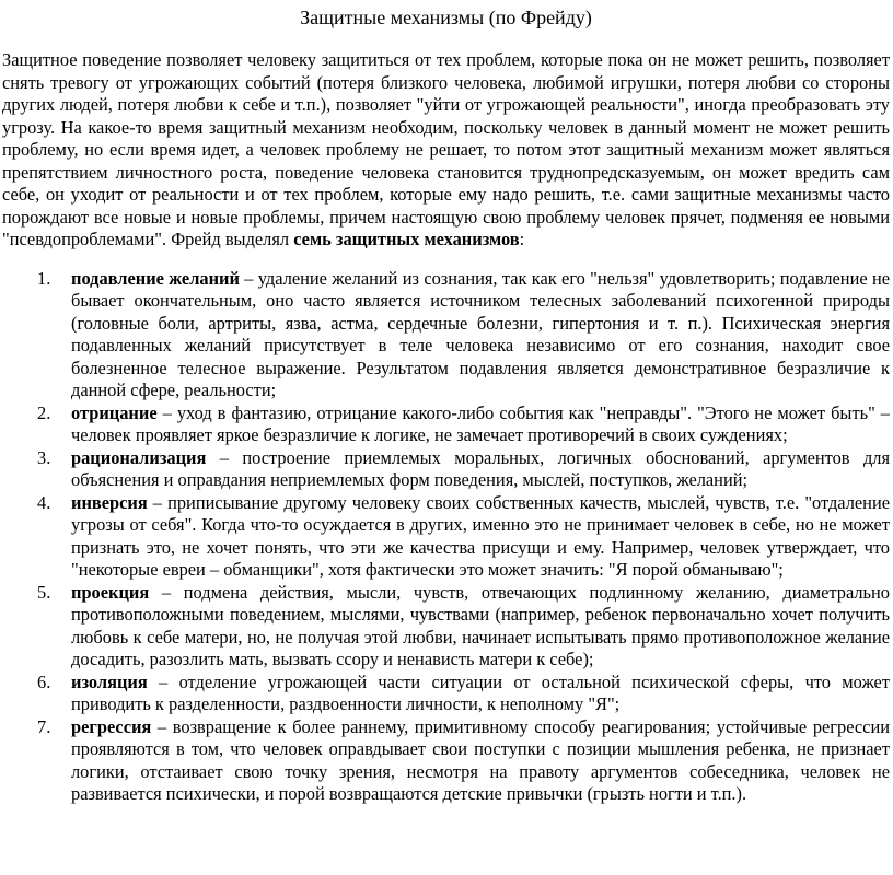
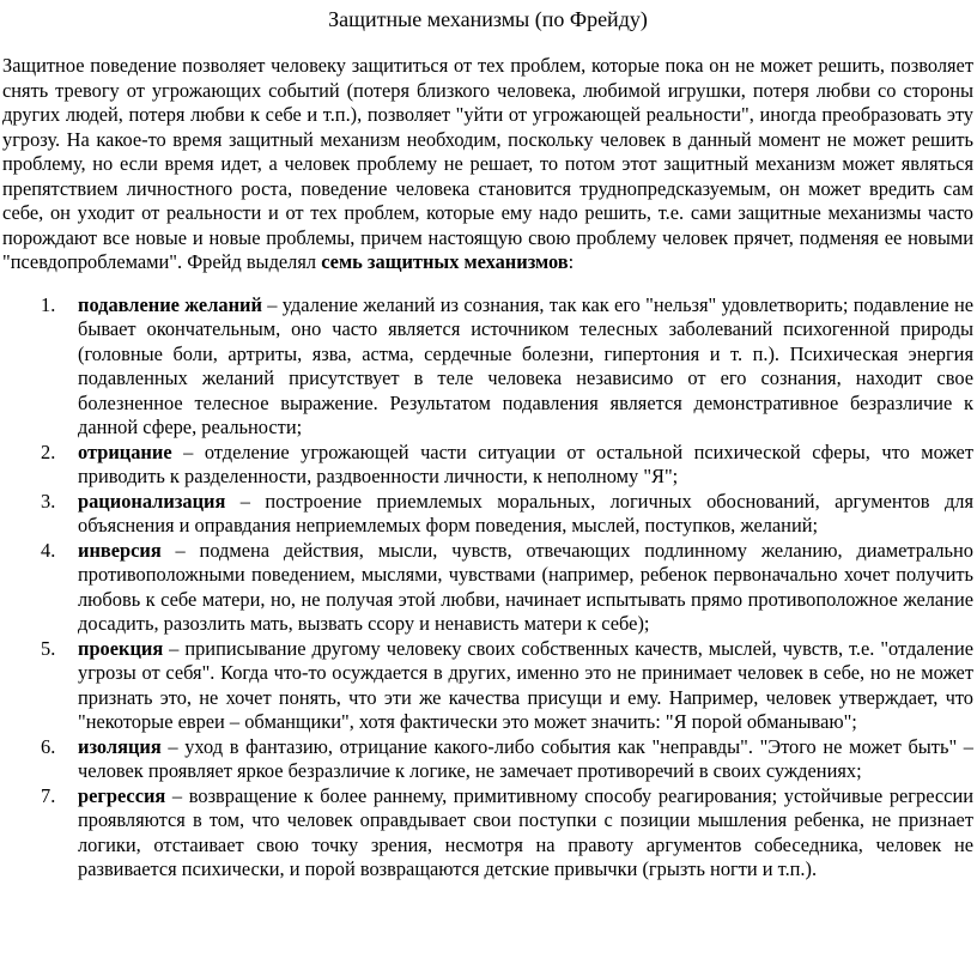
  Защитные механизмы (по Фрейду)
  Защитное поведение позволяет человеку защититься от тех проблем, которые пока он не может решить, позволяет снять тревогу от угрожающих событий (потеря близкого человека, любимой игрушки, потеря любви со стороны других людей, потеря любви к себе и т.п.), позволяет "уйти от угрожающей реальности", иногда преобразовать эту угрозу. На какое-то время защитный механизм необходим, поскольку человек в данный момент не может решить проблему, но если время идет, а человек проблему не решает, то потом этот защитный механизм может являться препятствием личностного роста, поведение человека становится труднопредсказуемым, он может вредить сам себе, он уходит от реальности и от тех проблем, которые ему надо решить, т.е. сами защитные механизмы часто порождают все новые и новые проблемы, причем настоящую свою проблему человек прячет, подменяя ее новыми "псевдопроблемами". Фрейд выделял семь защитных механизмов:
  1.
  подавление желаний – удаление желаний из сознания, так как его "нельзя" удовлетворить; подавление не бывает окончательным, оно часто является источником телесных заболеваний психогенной природы (головные боли, артриты, язва, астма, сердечные болезни, гипертония и т. п.). Психическая энергия подавленных желаний присутствует в теле человека независимо от его сознания, находит свое болезненное телесное выражение. Результатом подавления является демонстративное безразличие к данной сфере, реальности;
  2.
- отрицание – уход в фантазию, отрицание какого-либо события как "неправды". "Этого не может быть" – человек проявляет яркое безразличие к логике, не замечает противоречий в своих суждениях;
+ отрицание – отделение угрожающей части ситуации от остальной психической сферы, что может приводить к разделенности, раздвоенности личности, к неполному "Я";
  3.
  рационализация – построение приемлемых моральных, логичных обоснований, аргументов для объяснения и оправдания неприемлемых форм поведения, мыслей, поступков, желаний;
  4.
- инверсия – приписывание другому человеку своих собственных качеств, мыслей, чувств, т.е. "отдаление угрозы от себя". Когда что-то осуждается в других, именно это не принимает человек в себе, но не может признать это, не хочет понять, что эти же качества присущи и ему. Например, человек утверждает, что "некоторые евреи – обманщики", хотя фактически это может значить: "Я порой обманываю";
+ инверсия – подмена действия, мысли, чувств, отвечающих подлинному желанию, диаметрально противоположными поведением, мыслями, чувствами (например, ребенок первоначально хочет получить любовь к себе матери, но, не получая этой любви, начинает испытывать прямо противоположное желание досадить, разозлить мать, вызвать ссору и ненависть матери к себе);
  5.
- проекция – подмена действия, мысли, чувств, отвечающих подлинному желанию, диаметрально противоположными поведением, мыслями, чувствами (например, ребенок первоначально хочет получить любовь к себе матери, но, не получая этой любви, начинает испытывать прямо противоположное желание досадить, разозлить мать, вызвать ссору и ненависть матери к себе);
+ проекция – приписывание другому человеку своих собственных качеств, мыслей, чувств, т.е. "отдаление угрозы от себя". Когда что-то осуждается в других, именно это не принимает человек в себе, но не может признать это, не хочет понять, что эти же качества присущи и ему. Например, человек утверждает, что "некоторые евреи – обманщики", хотя фактически это может значить: "Я порой обманываю";
  6.
- изоляция – отделение угрожающей части ситуации от остальной психической сферы, что может приводить к разделенности, раздвоенности личности, к неполному "Я";
+ изоляция – уход в фантазию, отрицание какого-либо события как "неправды". "Этого не может быть" – человек проявляет яркое безразличие к логике, не замечает противоречий в своих суждениях;
  7.
  регрессия – возвращение к более раннему, примитивному способу реагирования; устойчивые регрессии проявляются в том, что человек оправдывает свои поступки с позиции мышления ребенка, не признает логики, отстаивает свою точку зрения, несмотря на правоту аргументов собеседника, человек не развивается психически, и порой возвращаются детские привычки (грызть ногти и т.п.).
